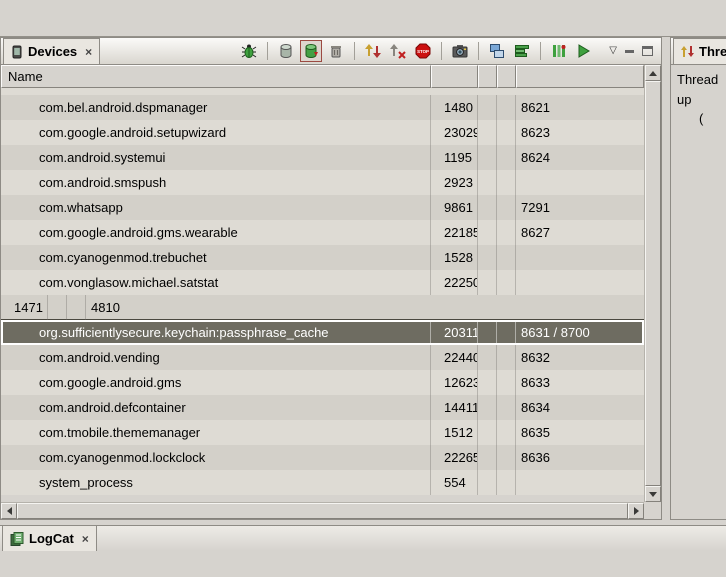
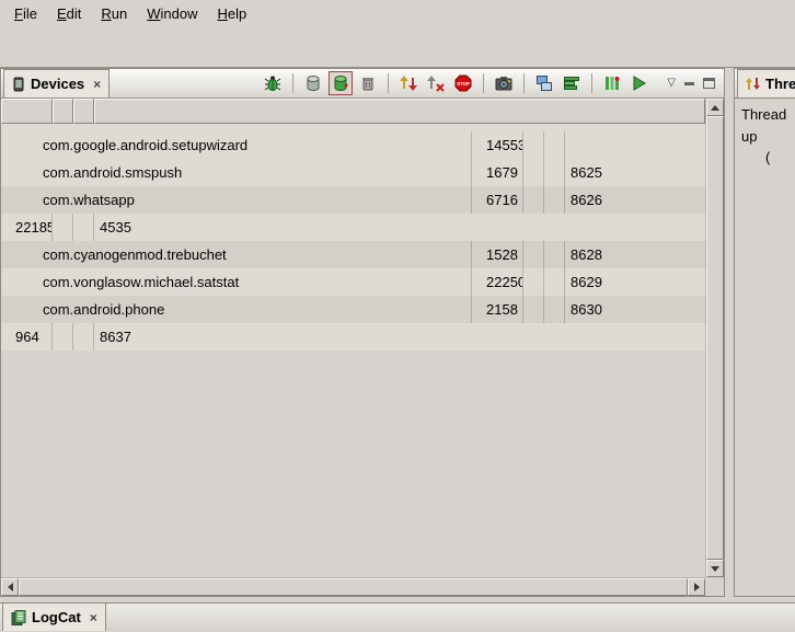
+ File
+ Edit
+ Run
+ Window
+ Help
  Devices
  ×
  ▽
- Name
- com.bel.android.dspmanager
- 1480
- 8621
  com.google.android.setupwizard
- 23029
+ 14553
- 8623
- com.android.systemui
- 1195
- 8624
  com.android.smspush
- 2923
+ 1679
+ 8625
  com.whatsapp
- 9861
+ 6716
- 7291
+ 8626
- com.google.android.gms.wearable
  22185
- 8627
+ 4535
  com.cyanogenmod.trebuchet
  1528
+ 8628
  com.vonglasow.michael.satstat
  22250
+ 8629
+ com.android.phone
- 1471
+ 2158
- 4810
+ 8630
- org.sufficientlysecure.keychain:passphrase_cache
- 20311
- 8631 / 8700
- com.android.vending
- 22440
- 8632
- com.google.android.gms
- 12623
- 8633
- com.android.defcontainer
- 14411
- 8634
- com.tmobile.thememanager
- 1512
- 8635
- com.cyanogenmod.lockclock
- 22265
- 8636
- system_process
- 554
+ 964
+ 8637
  Thre
  Thread up
  (
  LogCat
  ×
